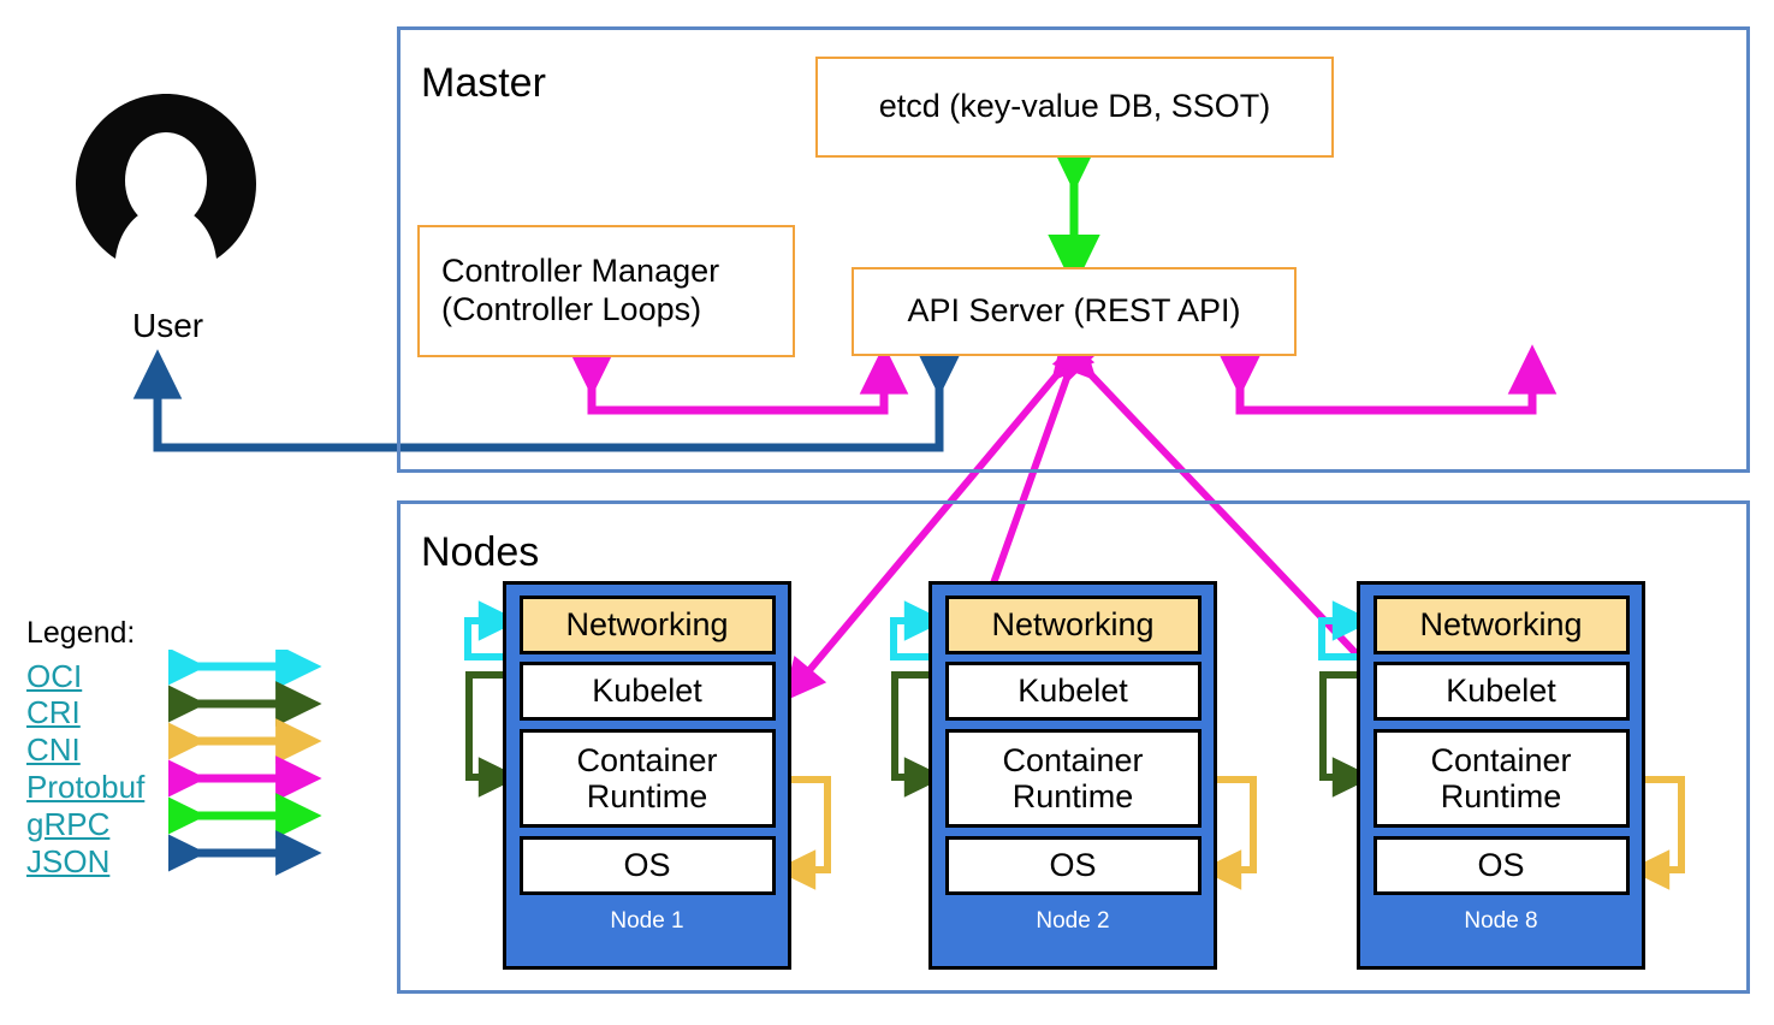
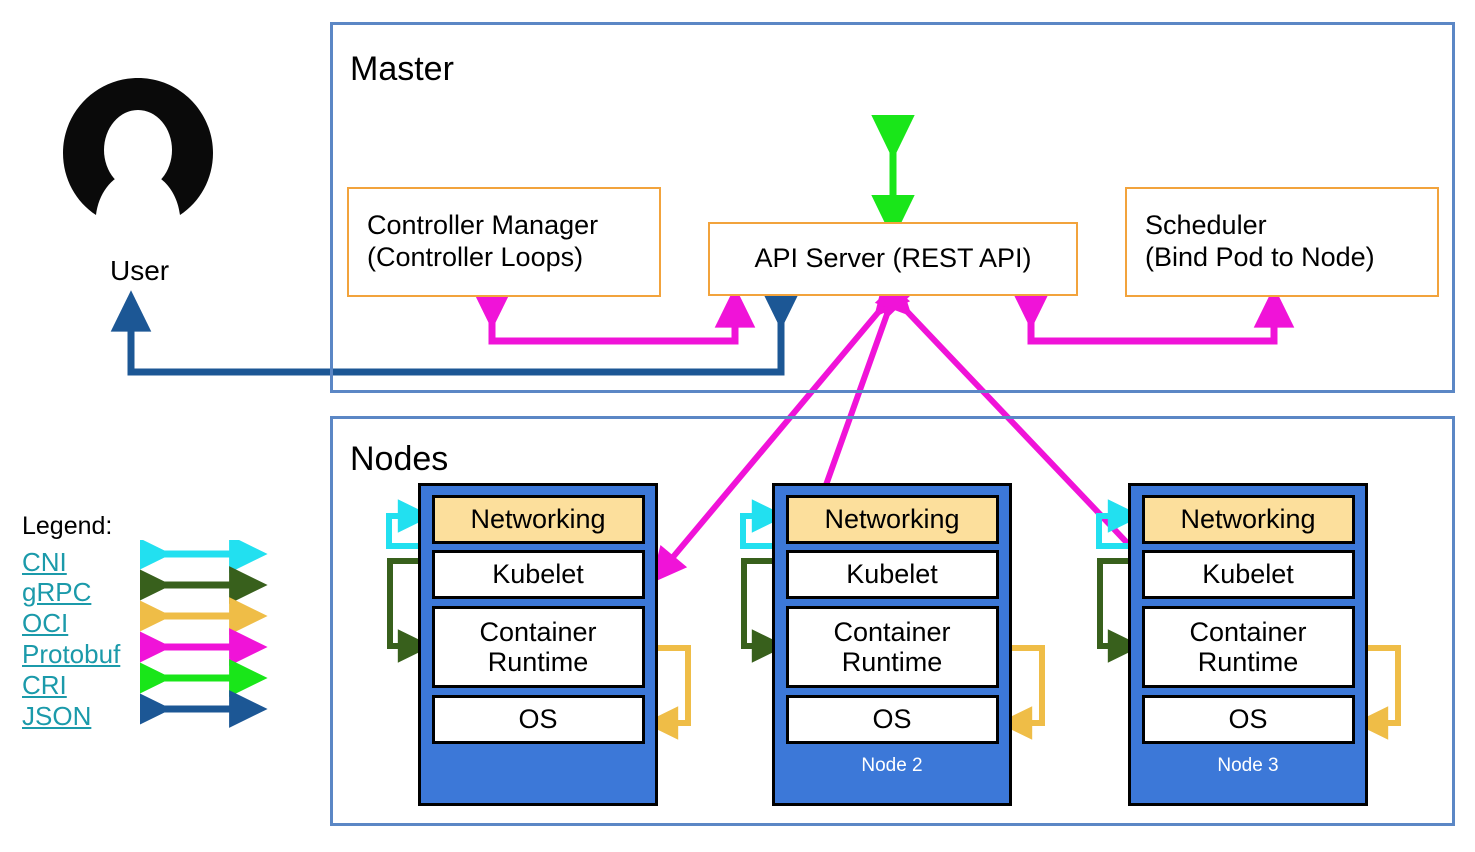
  User
  Master
- etcd (key-value DB, SSOT)
  Controller Manager
  (Controller Loops)
  API Server (REST API)
+ Scheduler
+ (Bind Pod to Node)
  Nodes
  Networking
  Kubelet
  Container
  Runtime
  OS
- Node 1
  Networking
  Kubelet
  Container
  Runtime
  OS
  Node 2
  Networking
  Kubelet
  Container
  Runtime
  OS
- Node 8
+ Node 3
  Legend:
- OCI
+ CNI
- CRI
+ gRPC
- CNI
+ OCI
  Protobuf
- gRPC
+ CRI
  JSON
